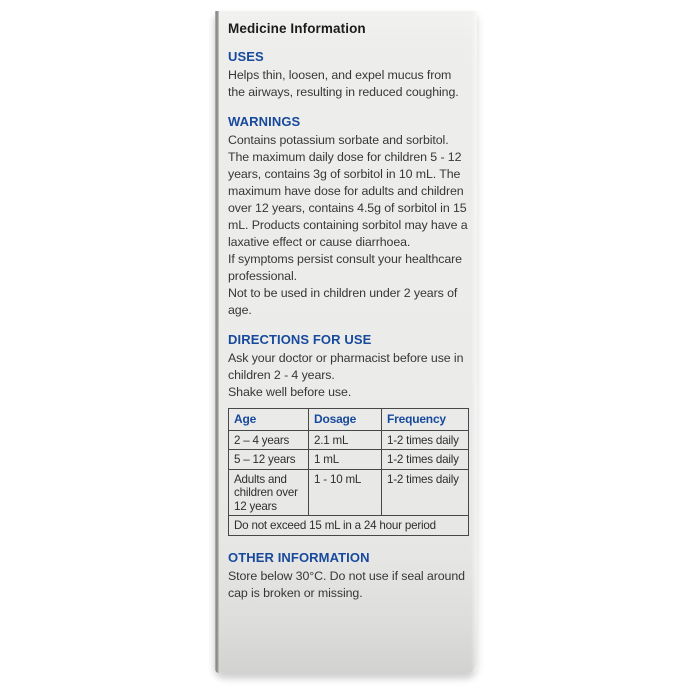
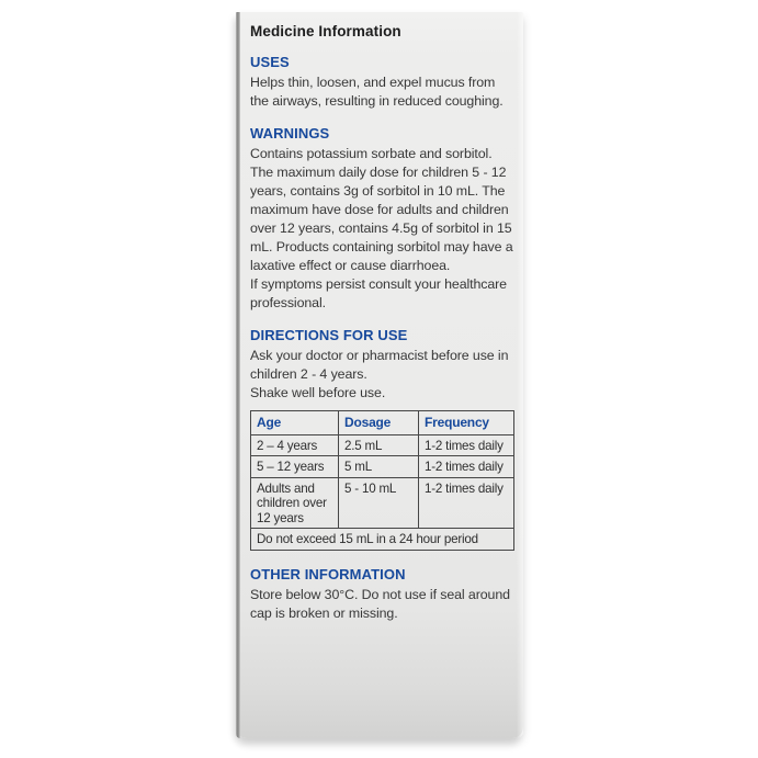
  Medicine Information
  USES
  Helps thin, loosen, and expel mucus from the airways, resulting in reduced coughing.
  WARNINGS
  Contains potassium sorbate and sorbitol. The maximum daily dose for children 5 - 12 years, contains 3g of sorbitol in 10 mL. The maximum have dose for adults and children over 12 years, contains 4.5g of sorbitol in 15 mL. Products containing sorbitol may have a laxative effect or cause diarrhoea.
  If symptoms persist consult your healthcare professional.
- Not to be used in children under 2 years of age.
  DIRECTIONS FOR USE
  Ask your doctor or pharmacist before use in children 2 - 4 years.
  Shake well before use.
  Age	Dosage	Frequency
- 2 – 4 years	2.1 mL	1-2 times daily
+ 2 – 4 years	2.5 mL	1-2 times daily
- 5 – 12 years	1 mL	1-2 times daily
+ 5 – 12 years	5 mL	1-2 times daily
- Adults and children over 12 years	1 - 10 mL	1-2 times daily
+ Adults and children over 12 years	5 - 10 mL	1-2 times daily
  Do not exceed 15 mL in a 24 hour period
  OTHER INFORMATION
  Store below 30°C. Do not use if seal around cap is broken or missing.
